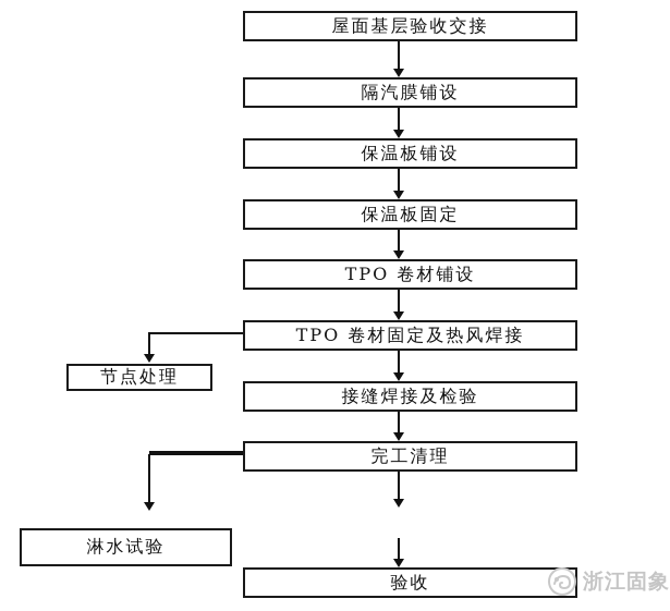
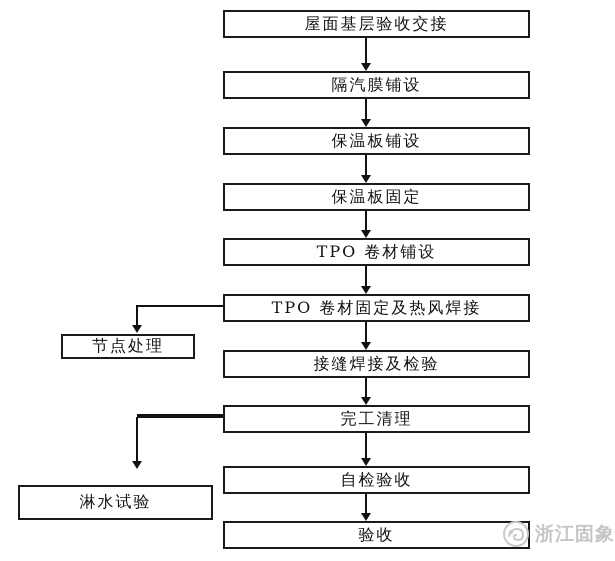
  屋面基层验收交接
  隔汽膜铺设
  保温板铺设
  保温板固定
  TPO 卷材铺设
  TPO 卷材固定及热风焊接
  接缝焊接及检验
  完工清理
+ 自检验收
  验收
  节点处理
  淋水试验
  浙江固象
